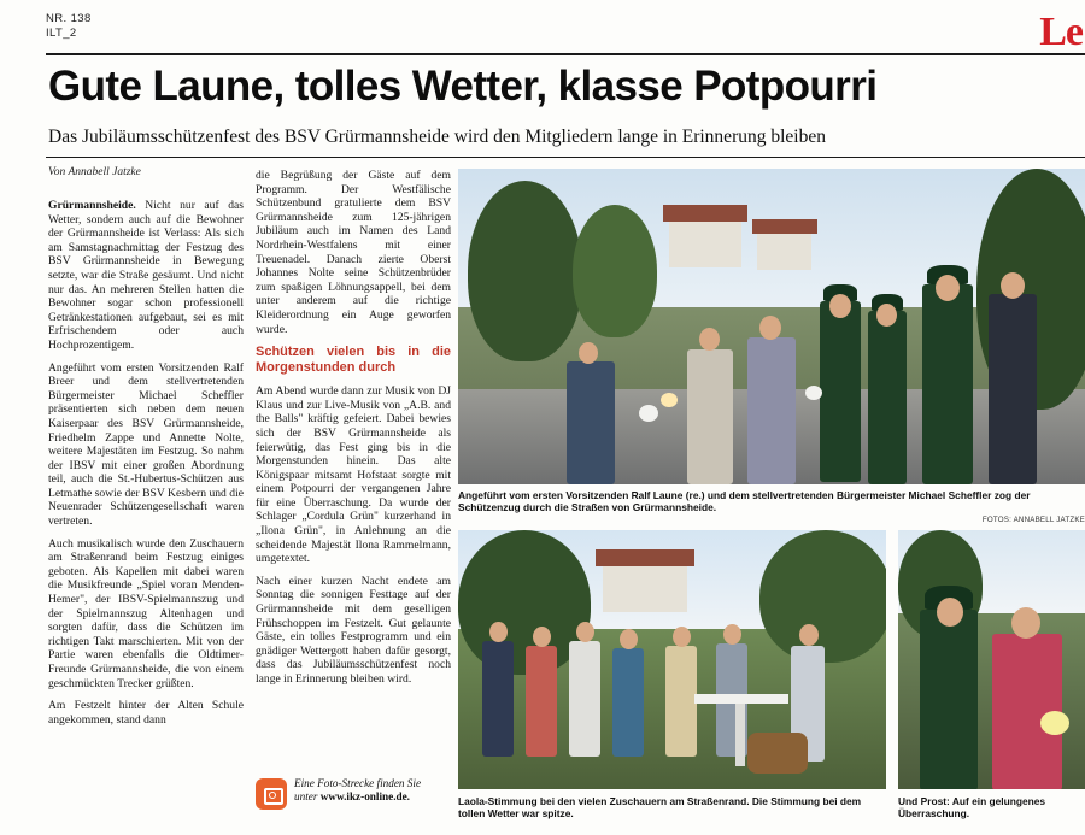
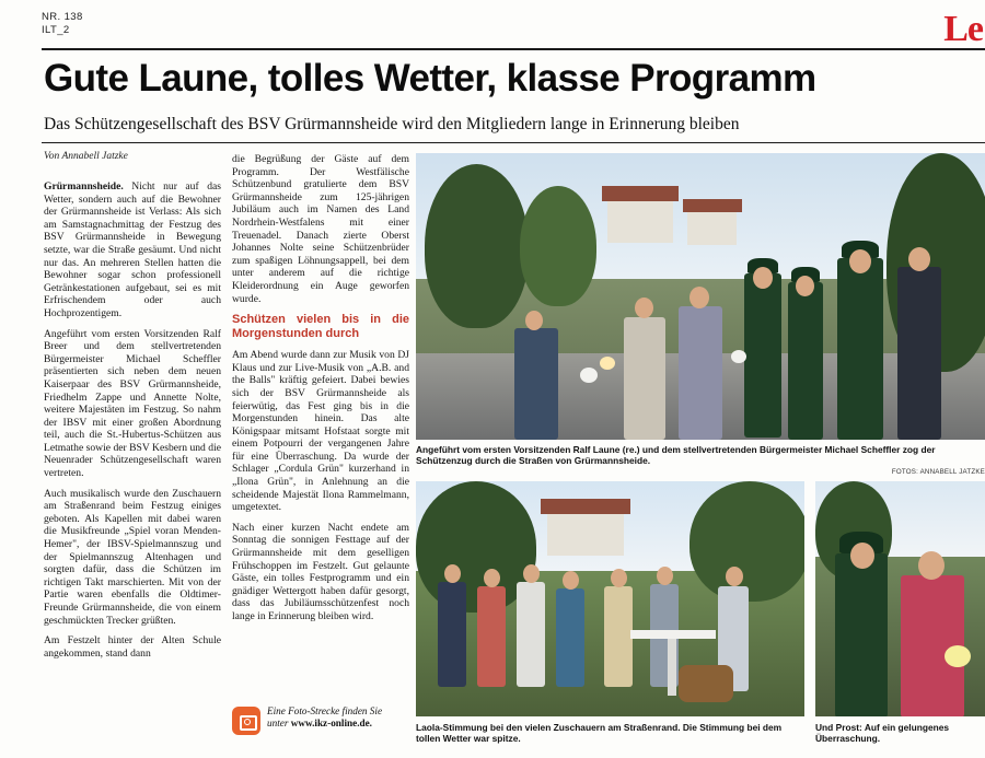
  NR. 138
  ILT_2
  Le
- Gute Laune, tolles Wetter, klasse Potpourri
+ Gute Laune, tolles Wetter, klasse Programm
- Das Jubiläumsschützenfest des BSV Grürmannsheide wird den Mitgliedern lange in Erinnerung bleiben
+ Das Schützengesellschaft des BSV Grürmannsheide wird den Mitgliedern lange in Erinnerung bleiben
  Von Annabell Jatzke
  Grürmannsheide. Nicht nur auf das Wetter, sondern auch auf die Bewohner der Grürmannsheide ist Verlass: Als sich am Samstagnachmittag der Festzug des BSV Grürmannsheide in Bewegung setzte, war die Straße gesäumt. Und nicht nur das. An mehreren Stellen hatten die Bewohner sogar schon professionell Getränkestationen aufgebaut, sei es mit Erfrischendem oder auch Hochprozentigem.
  Angeführt vom ersten Vorsitzenden Ralf Breer und dem stellvertretenden Bürgermeister Michael Scheffler präsentierten sich neben dem neuen Kaiserpaar des BSV Grürmannsheide, Friedhelm Zappe und Annette Nolte, weitere Majestäten im Festzug. So nahm der IBSV mit einer großen Abordnung teil, auch die St.-Hubertus-Schützen aus Letmathe sowie der BSV Kesbern und die Neuenrader Schützengesellschaft waren vertreten.
  Auch musikalisch wurde den Zuschauern am Straßenrand beim Festzug einiges geboten. Als Kapellen mit dabei waren die Musikfreunde „Spiel voran Menden-Hemer", der IBSV-Spielmannszug und der Spielmannszug Altenhagen und sorgten dafür, dass die Schützen im richtigen Takt marschierten. Mit von der Partie waren ebenfalls die Oldtimer-Freunde Grürmannsheide, die von einem geschmückten Trecker grüßten.
  Am Festzelt hinter der Alten Schule angekommen, stand dann
  die Begrüßung der Gäste auf dem Programm. Der Westfälische Schützenbund gratulierte dem BSV Grürmannsheide zum 125-jährigen Jubiläum auch im Namen des Land Nordrhein-Westfalens mit einer Treuenadel. Danach zierte Oberst Johannes Nolte seine Schützenbrüder zum spaßigen Löhnungsappell, bei dem unter anderem auf die richtige Kleiderordnung ein Auge geworfen wurde.
  Schützen vielen bis in die Morgenstunden durch
  Am Abend wurde dann zur Musik von DJ Klaus und zur Live-Musik von „A.B. and the Balls" kräftig gefeiert. Dabei bewies sich der BSV Grürmannsheide als feierwütig, das Fest ging bis in die Morgenstunden hinein. Das alte Königspaar mitsamt Hofstaat sorgte mit einem Potpourri der vergangenen Jahre für eine Überraschung. Da wurde der Schlager „Cordula Grün" kurzerhand in „Ilona Grün", in Anlehnung an die scheidende Majestät Ilona Rammelmann, umgetextet.
  Nach einer kurzen Nacht endete am Sonntag die sonnigen Festtage auf der Grürmannsheide mit dem geselligen Frühschoppen im Festzelt. Gut gelaunte Gäste, ein tolles Festprogramm und ein gnädiger Wettergott haben dafür gesorgt, dass das Jubiläumsschützenfest noch lange in Erinnerung bleiben wird.
  Angeführt vom ersten Vorsitzenden Ralf Laune (re.) und dem stellvertretenden Bürgermeister Michael Scheffler zog der Schützenzug durch die Straßen von Grürmannsheide.
  Laola-Stimmung bei den vielen Zuschauern am Straßenrand. Die Stimmung bei dem tollen Wetter war spitze.
  Und Prost: Auf ein gelungenes Überraschung.
  Eine Foto-Strecke finden Sie
  unter www.ikz-online.de.
